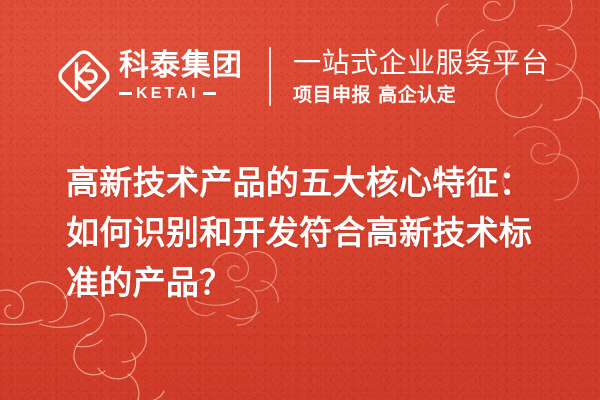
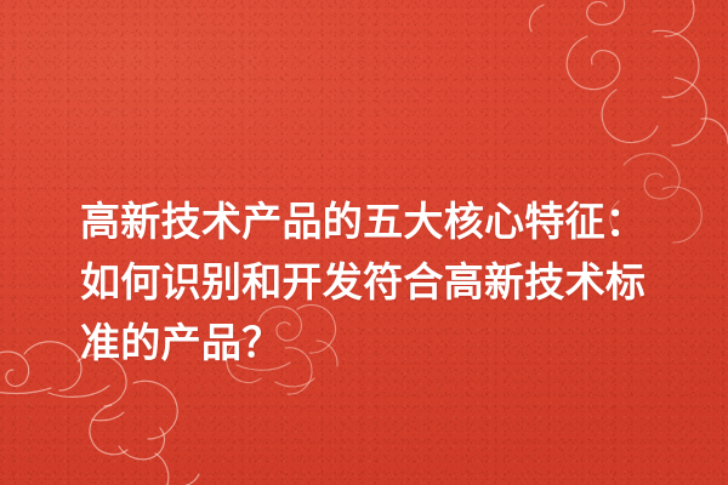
- 科泰集团
- KETAI
- 一站式企业服务平台
- 项目申报 高企认定
  高新技术产品的五大核心特征：如何识别和开发符合高新技术标准的产品？
